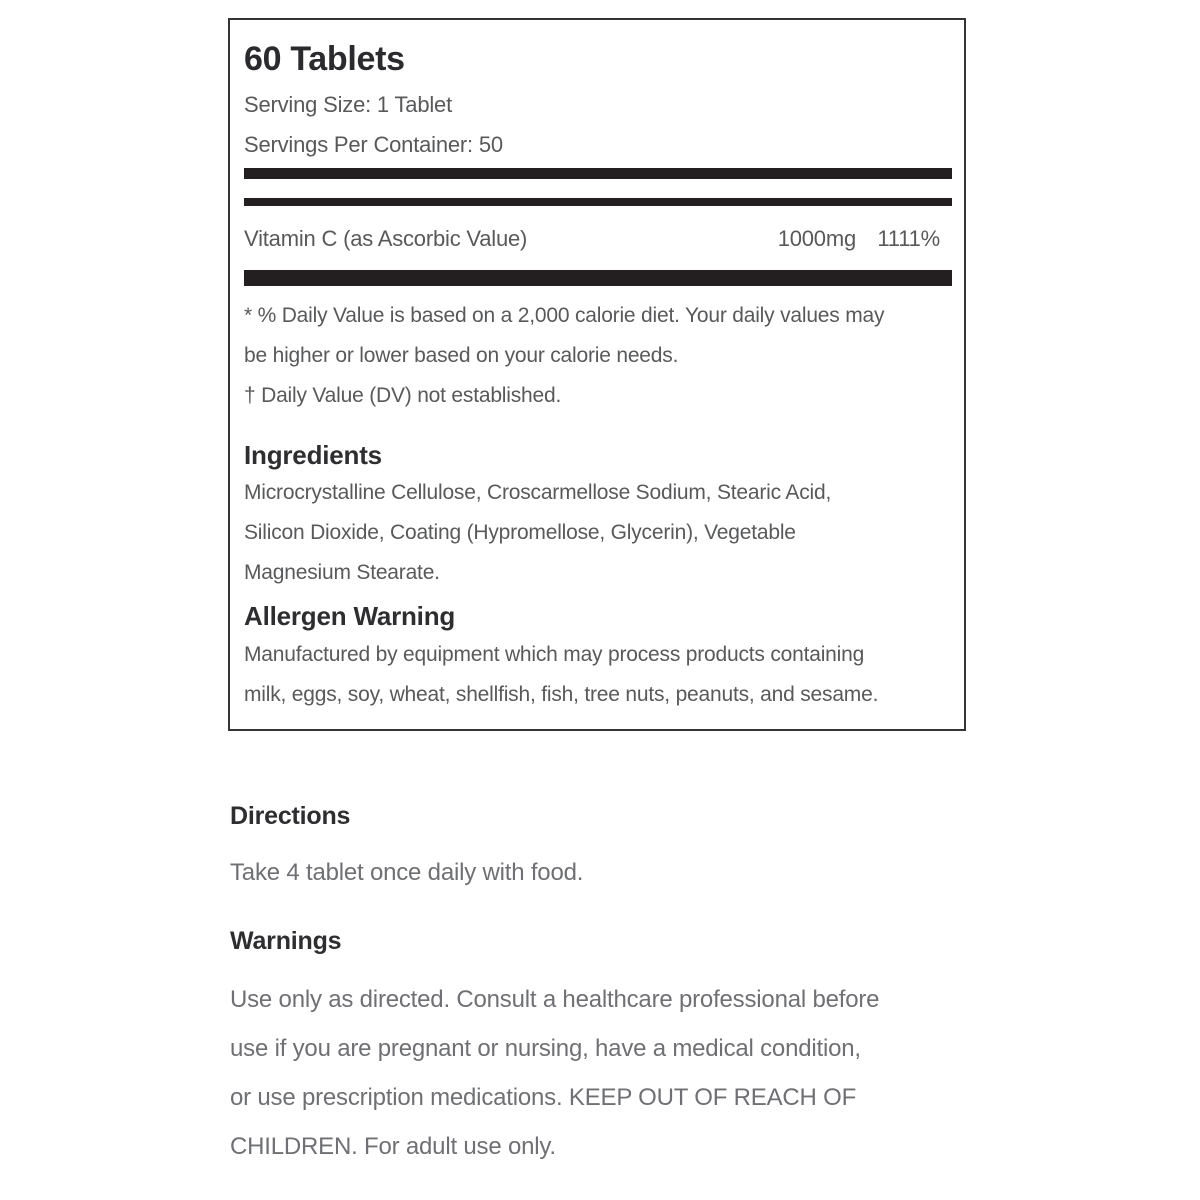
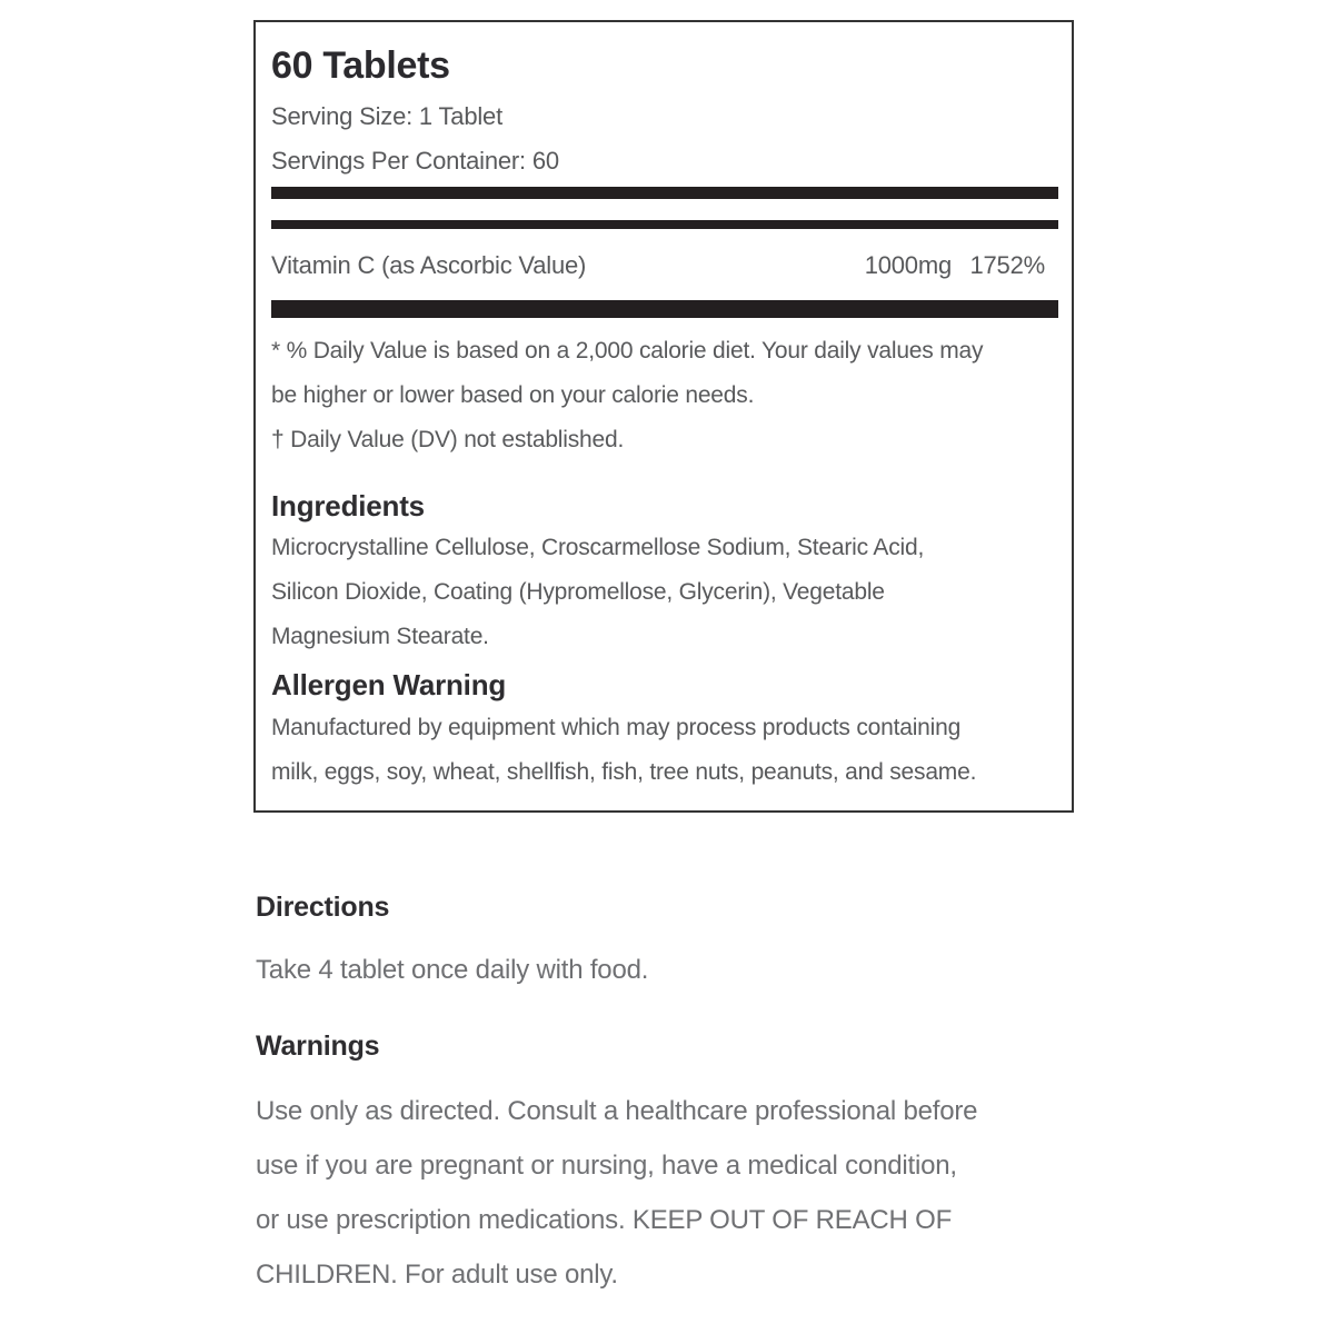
  60 Tablets
  Serving Size: 1 Tablet
- Servings Per Container: 50
+ Servings Per Container: 60
  Vitamin C (as Ascorbic Value)
  1000mg
- 1111%
+ 1752%
  * % Daily Value is based on a 2,000 calorie diet. Your daily values may
  be higher or lower based on your calorie needs.
  † Daily Value (DV) not established.
  Ingredients
  Microcrystalline Cellulose, Croscarmellose Sodium, Stearic Acid,
  Silicon Dioxide, Coating (Hypromellose, Glycerin), Vegetable
  Magnesium Stearate.
  Allergen Warning
  Manufactured by equipment which may process products containing
  milk, eggs, soy, wheat, shellfish, fish, tree nuts, peanuts, and sesame.
  Directions
  Take 4 tablet once daily with food.
  Warnings
  Use only as directed. Consult a healthcare professional before
  use if you are pregnant or nursing, have a medical condition,
  or use prescription medications. KEEP OUT OF REACH OF
  CHILDREN. For adult use only.
